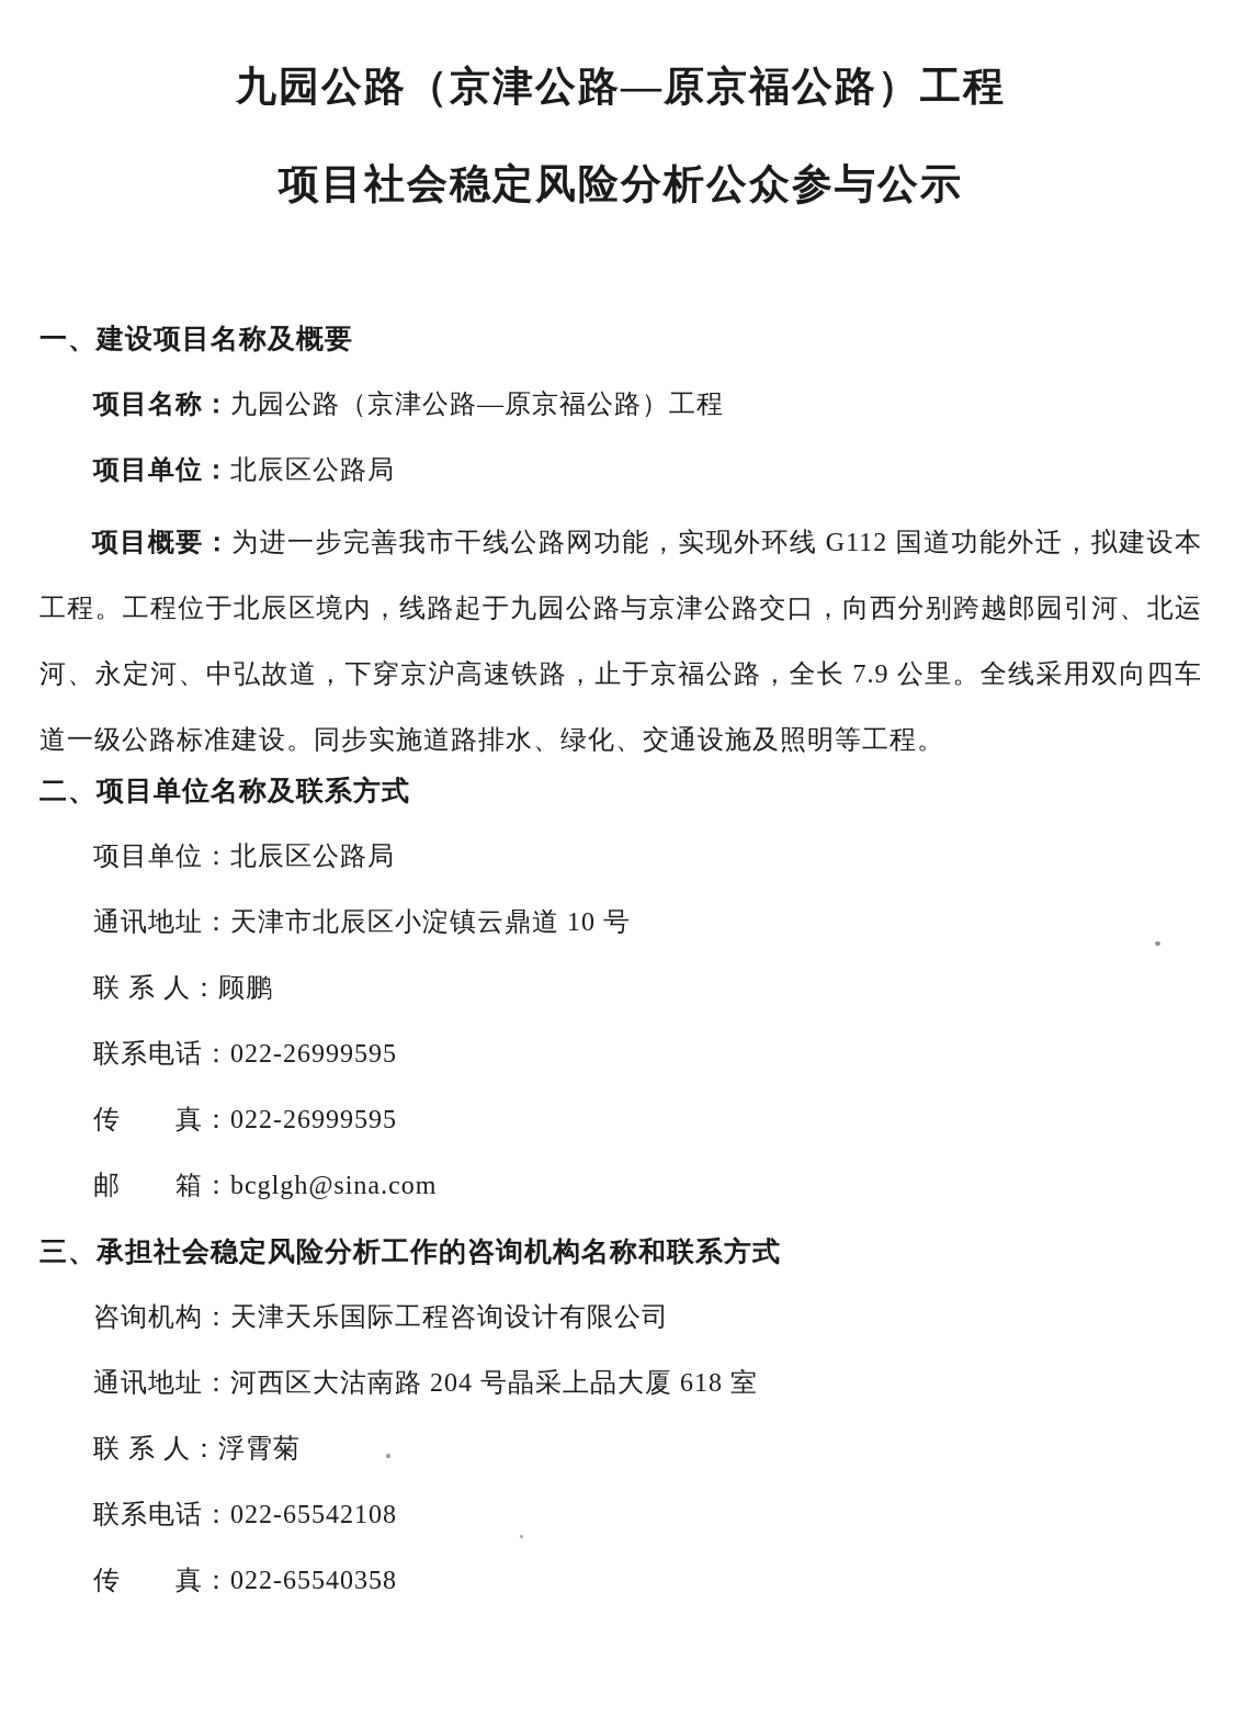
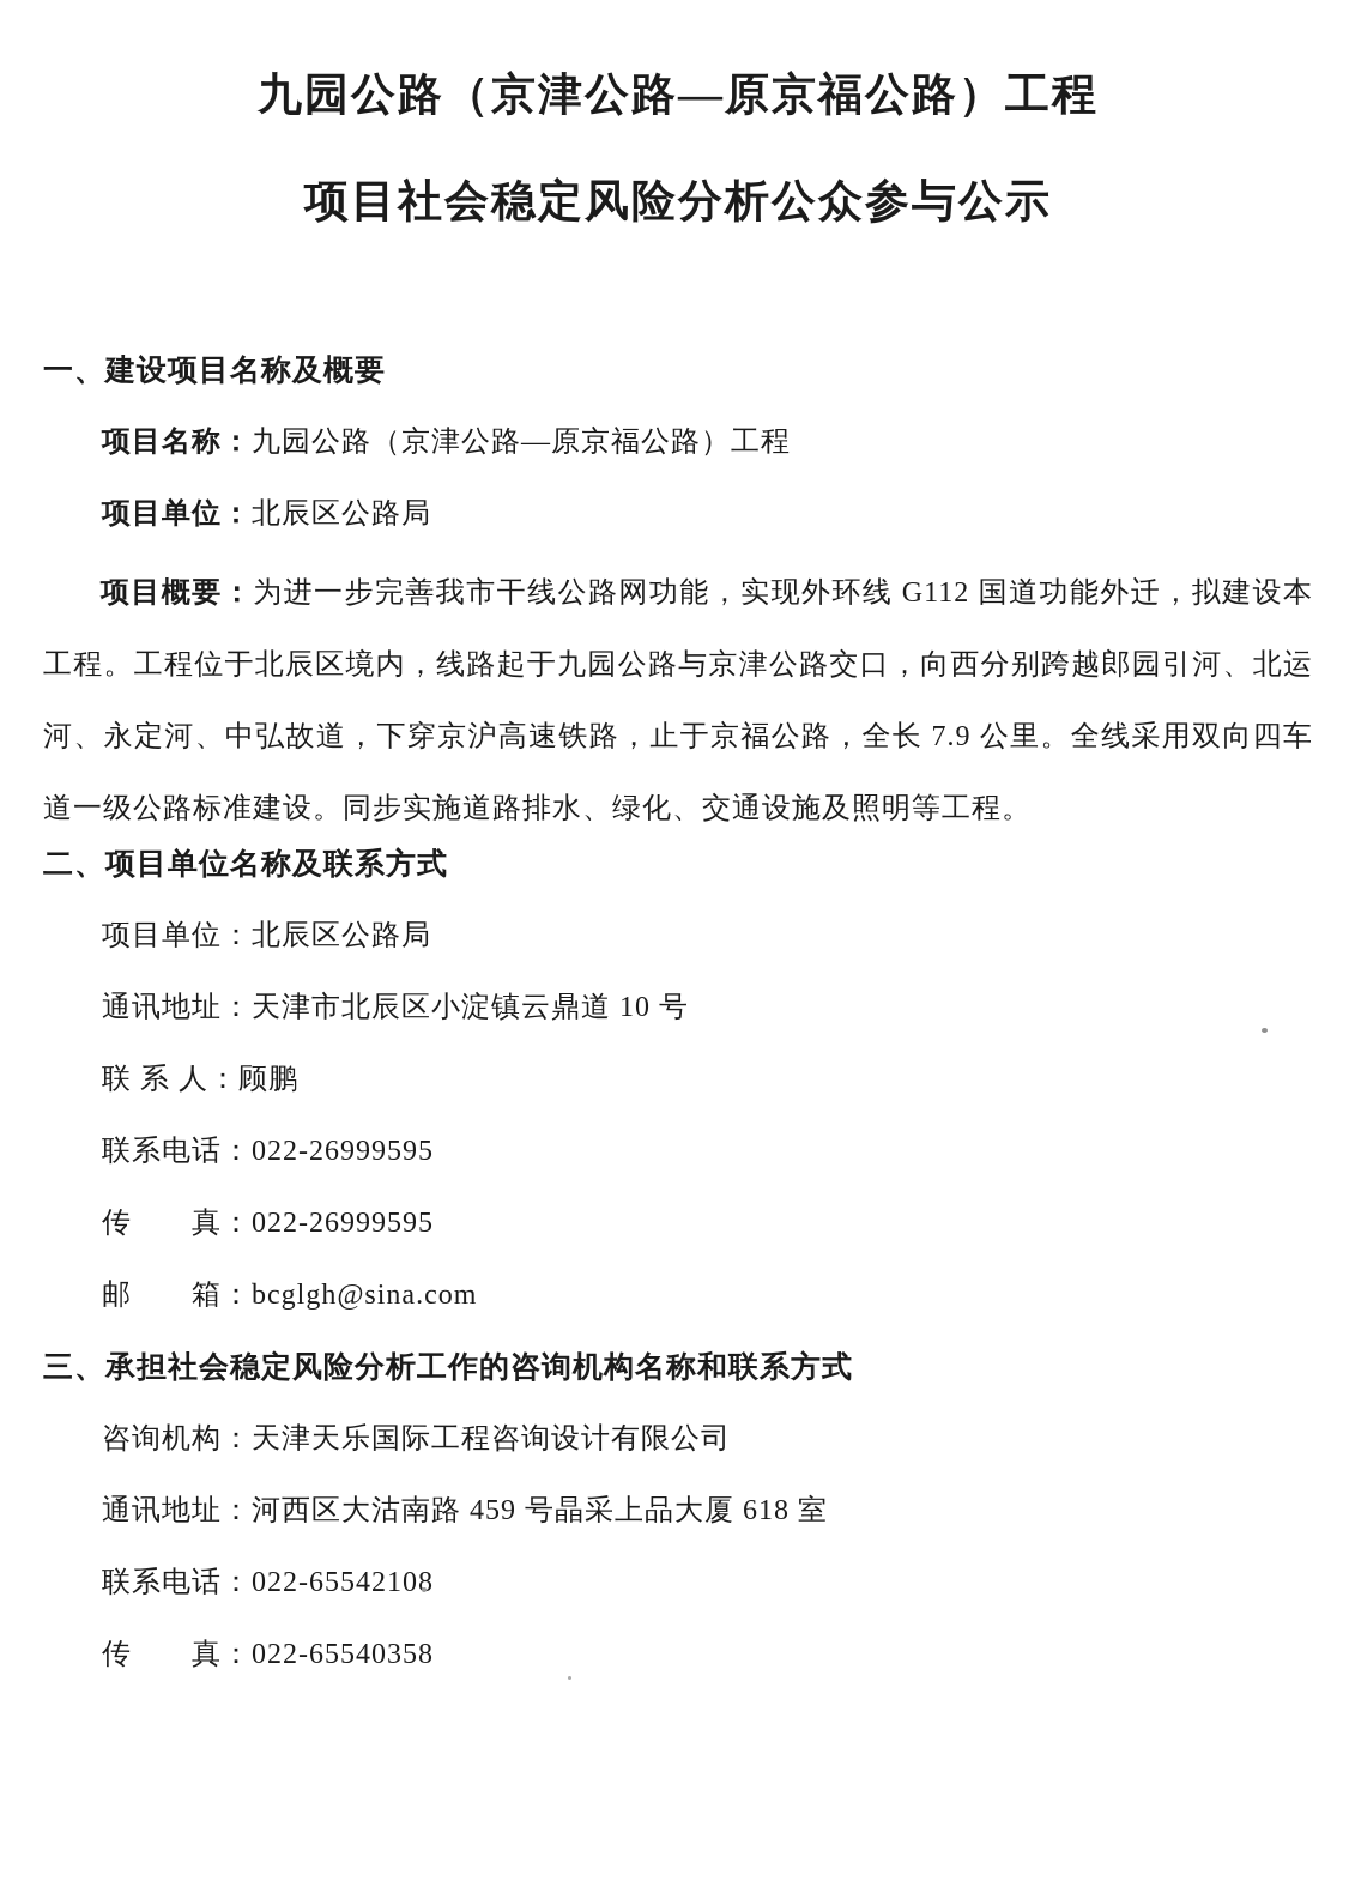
  九园公路（京津公路—原京福公路）工程
  项目社会稳定风险分析公众参与公示
  一、建设项目名称及概要
  项目名称：九园公路（京津公路—原京福公路）工程
  项目单位：北辰区公路局
  项目概要：为进一步完善我市干线公路网功能，实现外环线 G112 国道功能外迁，拟建设本工程。工程位于北辰区境内，线路起于九园公路与京津公路交口，向西分别跨越郎园引河、北运河、永定河、中弘故道，下穿京沪高速铁路，止于京福公路，全长 7.9 公里。全线采用双向四车道一级公路标准建设。同步实施道路排水、绿化、交通设施及照明等工程。
  二、项目单位名称及联系方式
  项目单位：北辰区公路局
  通讯地址：天津市北辰区小淀镇云鼎道 10 号
  联 系 人：顾鹏
  联系电话：022-26999595
  传 真：022-26999595
  邮 箱：bcglgh@sina.com
  三、承担社会稳定风险分析工作的咨询机构名称和联系方式
  咨询机构：天津天乐国际工程咨询设计有限公司
- 通讯地址：河西区大沽南路 204 号晶采上品大厦 618 室
+ 通讯地址：河西区大沽南路 459 号晶采上品大厦 618 室
- 联 系 人：浮霄菊
  联系电话：022-65542108
  传 真：022-65540358
